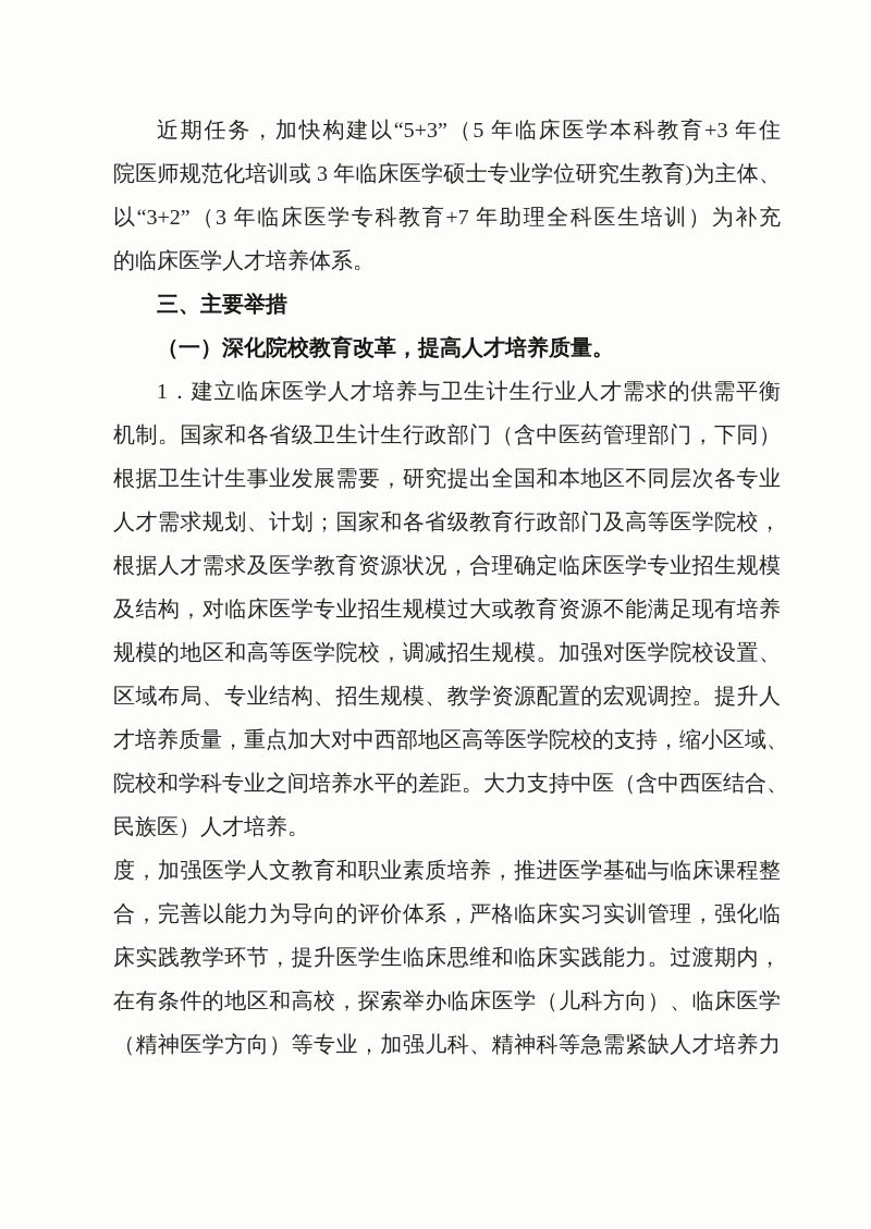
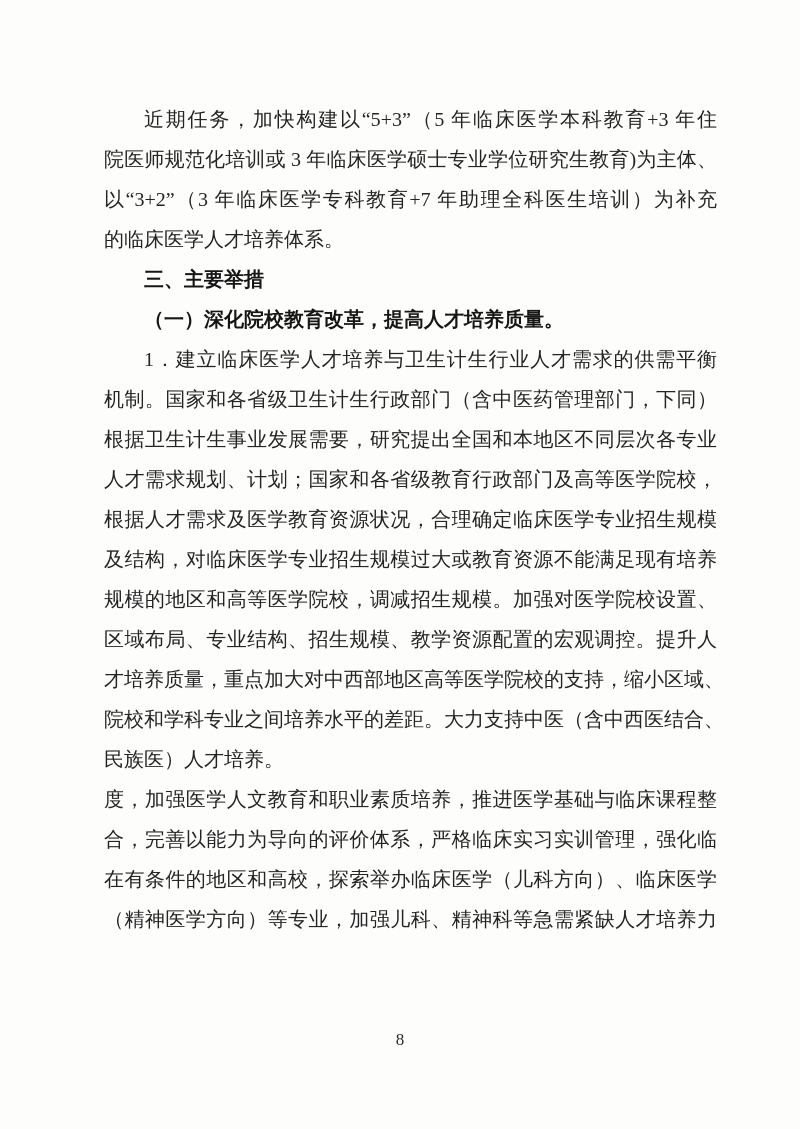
  近期任务，加快构建以“5+3”（5 年临床医学本科教育+3 年住
  院医师规范化培训或 3 年临床医学硕士专业学位研究生教育)为主体、
  以“3+2”（3 年临床医学专科教育+7 年助理全科医生培训）为补充
  的临床医学人才培养体系。
  三、主要举措
  （一）深化院校教育改革，提高人才培养质量。
  1．建立临床医学人才培养与卫生计生行业人才需求的供需平衡
  机制。国家和各省级卫生计生行政部门（含中医药管理部门，下同）
  根据卫生计生事业发展需要，研究提出全国和本地区不同层次各专业
  人才需求规划、计划；国家和各省级教育行政部门及高等医学院校，
  根据人才需求及医学教育资源状况，合理确定临床医学专业招生规模
  及结构，对临床医学专业招生规模过大或教育资源不能满足现有培养
  规模的地区和高等医学院校，调减招生规模。加强对医学院校设置、
  区域布局、专业结构、招生规模、教学资源配置的宏观调控。提升人
  才培养质量，重点加大对中西部地区高等医学院校的支持，缩小区域、
  院校和学科专业之间培养水平的差距。大力支持中医（含中西医结合、
  民族医）人才培养。
  度，加强医学人文教育和职业素质培养，推进医学基础与临床课程整
  合，完善以能力为导向的评价体系，严格临床实习实训管理，强化临
- 床实践教学环节，提升医学生临床思维和临床实践能力。过渡期内，
  在有条件的地区和高校，探索举办临床医学（儿科方向）、临床医学
  （精神医学方向）等专业，加强儿科、精神科等急需紧缺人才培养力
+ 8
